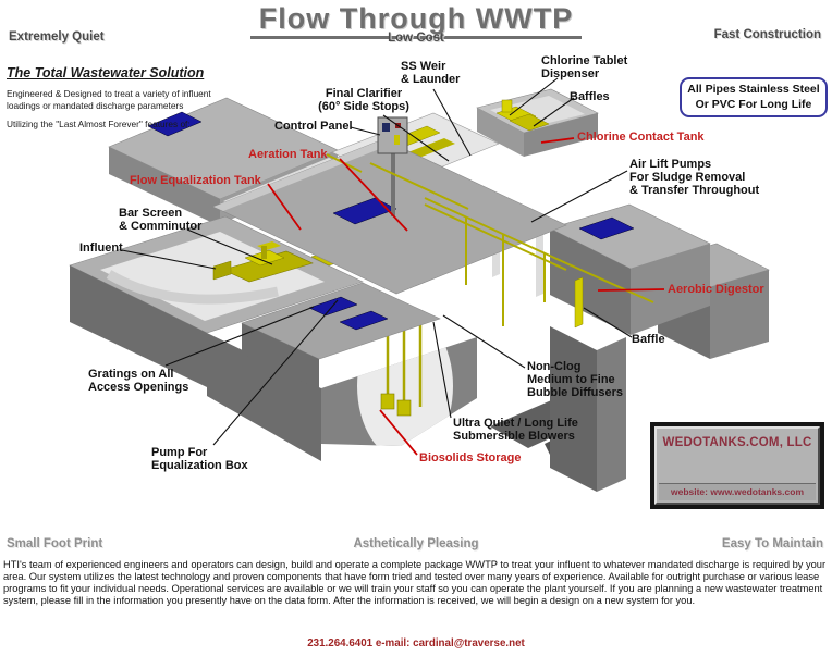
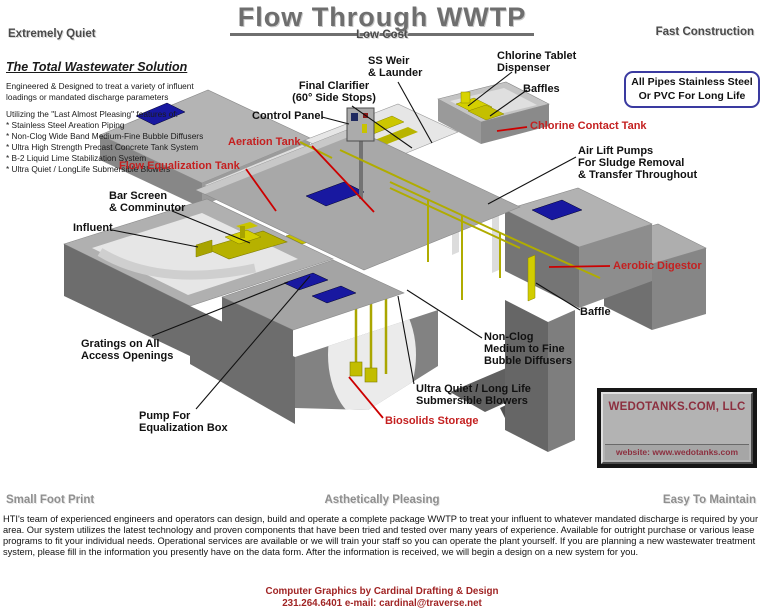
  Flow Through WWTP
  Extremely Quiet
  Low Cost
  Fast Construction
  Small Foot Print
  Asthetically Pleasing
  Easy To Maintain
  The Total Wastewater Solution
  Engineered & Designed to treat a variety of influent
  loadings or mandated discharge parameters
- Utilizing the "Last Almost Forever" features of:
+ Utilizing the "Last Almost Pleasing" features of:
+ * Stainless Steel Areation Piping
+ * Non-Clog Wide Band Medium-Fine Bubble Diffusers
+ * Ultra High Strength Precast Concrete Tank System
+ * B-2 Liquid Lime Stabilization System
+ * Ultra Quiet / LongLife Submersible Blowers
  All Pipes Stainless Steel
  Or PVC For Long Life
  Final Clarifier
  (60° Side Stops)
  SS Weir
  & Launder
  Chlorine Tablet
  Dispenser
  Baffles
  Control Panel
  Aeration Tank
  Chlorine Contact Tank
  Air Lift Pumps
  For Sludge Removal
  & Transfer Throughout
  Flow Equalization Tank
  Bar Screen
  & Comminutor
  Influent
  Aerobic Digestor
  Baffle
  Gratings on All
  Access Openings
  Non-Clog
  Medium to Fine
  Bubble Diffusers
  Ultra Quiet / Long Life
  Submersible Blowers
  Pump For
  Equalization Box
  Biosolids Storage
  WEDOTANKS.COM, LLC
  website: www.wedotanks.com
- HTI's team of experienced engineers and operators can design, build and operate a complete package WWTP to treat your influent to whatever mandated discharge is required by your area. Our system utilizes the latest technology and proven components that have form tried and tested over many years of experience. Available for outright purchase or various lease programs to fit your individual needs. Operational services are available or we will train your staff so you can operate the plant yourself. If you are planning a new wastewater treatment system, please fill in the information you presently have on the data form. After the information is received, we will begin a design on a new system for you.
+ HTI's team of experienced engineers and operators can design, build and operate a complete package WWTP to treat your influent to whatever mandated discharge is required by your area. Our system utilizes the latest technology and proven components that have been tried and tested over many years of experience. Available for outright purchase or various lease programs to fit your individual needs. Operational services are available or we will train your staff so you can operate the plant yourself. If you are planning a new wastewater treatment system, please fill in the information you presently have on the data form. After the information is received, we will begin a design on a new system for you.
+ Computer Graphics by Cardinal Drafting & Design
  231.264.6401 e-mail: cardinal@traverse.net
